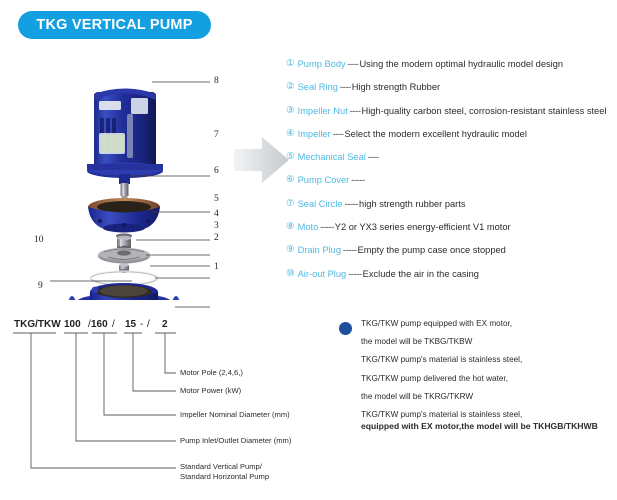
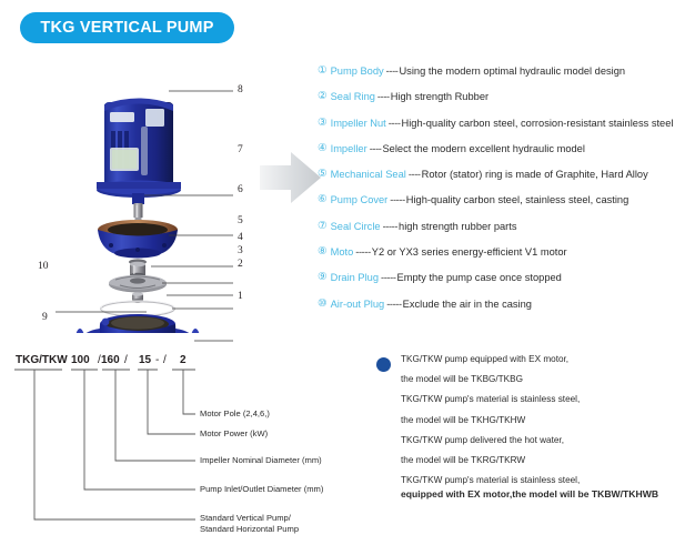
  TKG VERTICAL PUMP
  8
  7
  6
  5
  4
  3
  2
  1
  10
  9
  ①
  Pump Body
  ----
  Using the modern optimal hydraulic model design
  ②
  Seal Ring
  ----
  High strength Rubber
  ③
  Impeller Nut
  ----
  High-quality carbon steel, corrosion-resistant stainless steel
  ④
  Impeller
  ----
  Select the modern excellent hydraulic model
  ⑤
  Mechanical Seal
  ----
+ Rotor (stator) ring is made of Graphite, Hard Alloy
  ⑥
  Pump Cover
  -----
+ High-quality carbon steel, stainless steel, casting
  ⑦
  Seal Circle
  -----
  high strength rubber parts
  ⑧
  Moto
  -----
  Y2 or YX3 series energy-efficient V1 motor
  ⑨
  Drain Plug
  -----
  Empty the pump case once stopped
  ⑩
  Air-out Plug
  -----
  Exclude the air in the casing
  TKG/TKW
  /
  100
  /
  160
  -
  15
  /
  2
  Motor Pole (2,4,6,)
  Motor Power (kW)
  Impeller Nominal Diameter (mm)
  Pump Inlet/Outlet Diameter (mm)
  Standard Vertical Pump/
  Standard Horizontal Pump
  TKG/TKW pump equipped with EX motor,
- the model will be TKBG/TKBW
+ the model will be TKBG/TKBG
  TKG/TKW pump's material is stainless steel,
+ the model will be TKHG/TKHW
  TKG/TKW pump delivered the hot water,
  the model will be TKRG/TKRW
  TKG/TKW pump's material is stainless steel,
- equipped with EX motor,the model will be TKHGB/TKHWB
+ equipped with EX motor,the model will be TKBW/TKHWB
